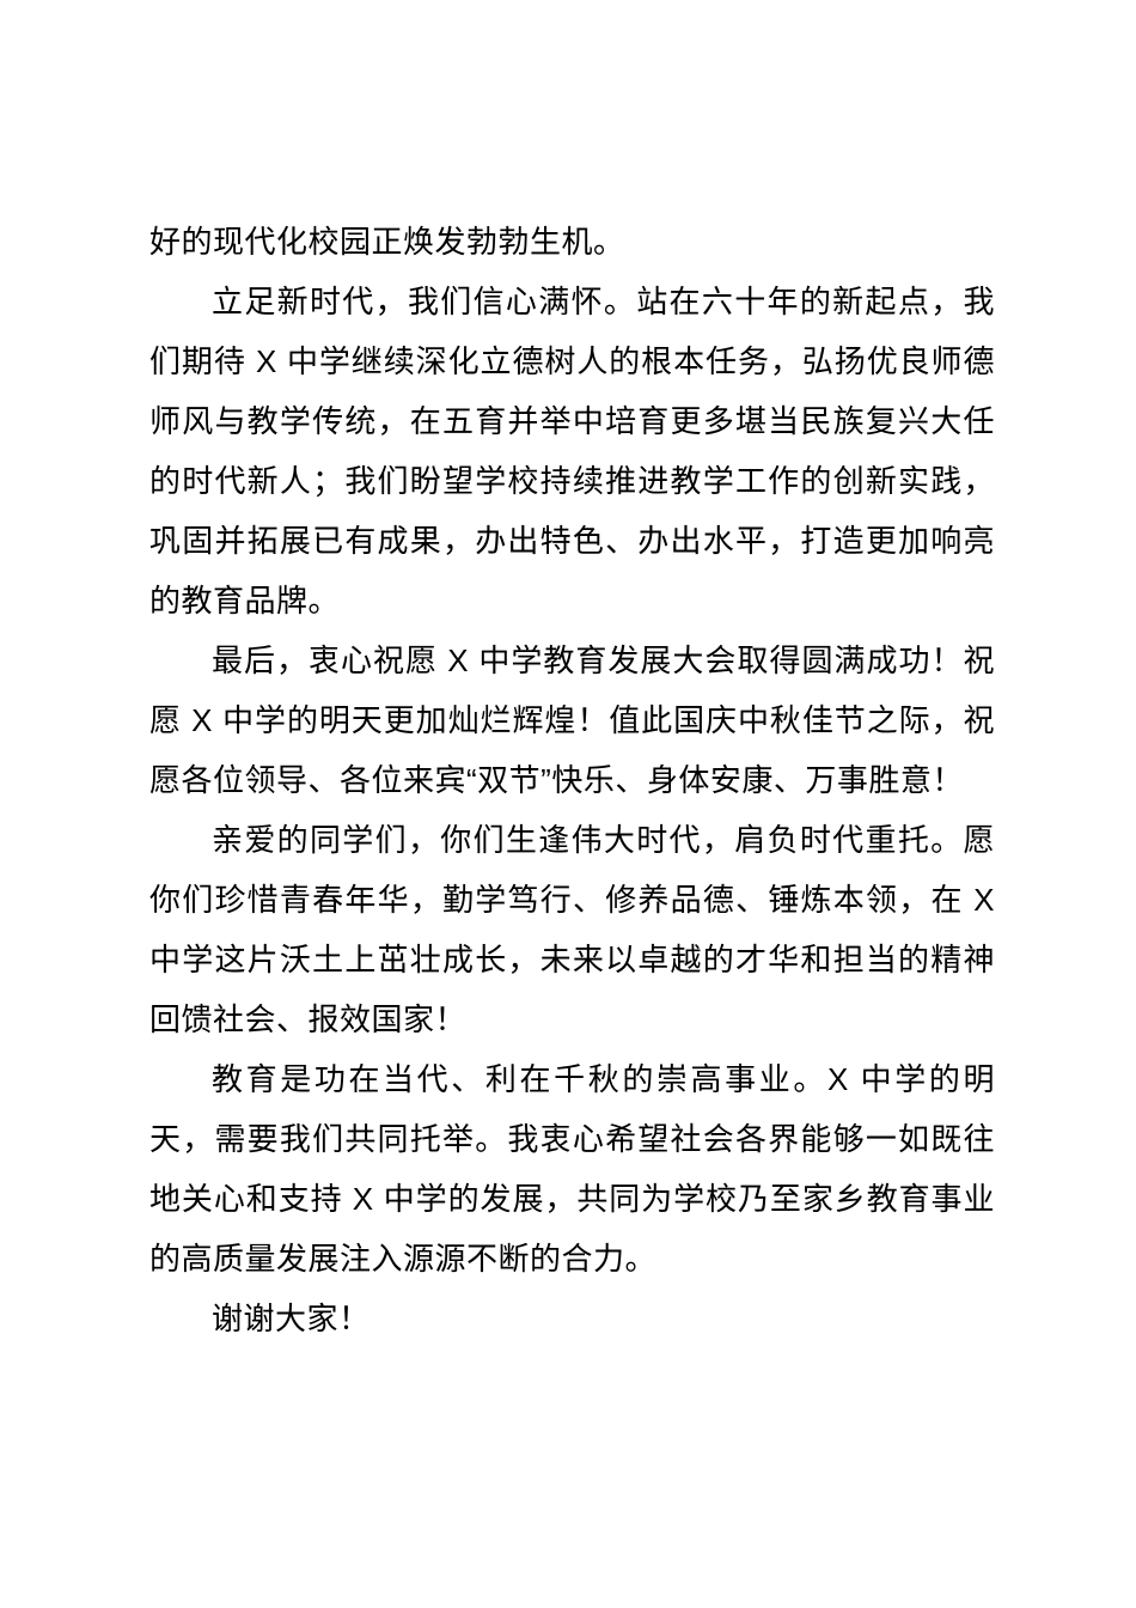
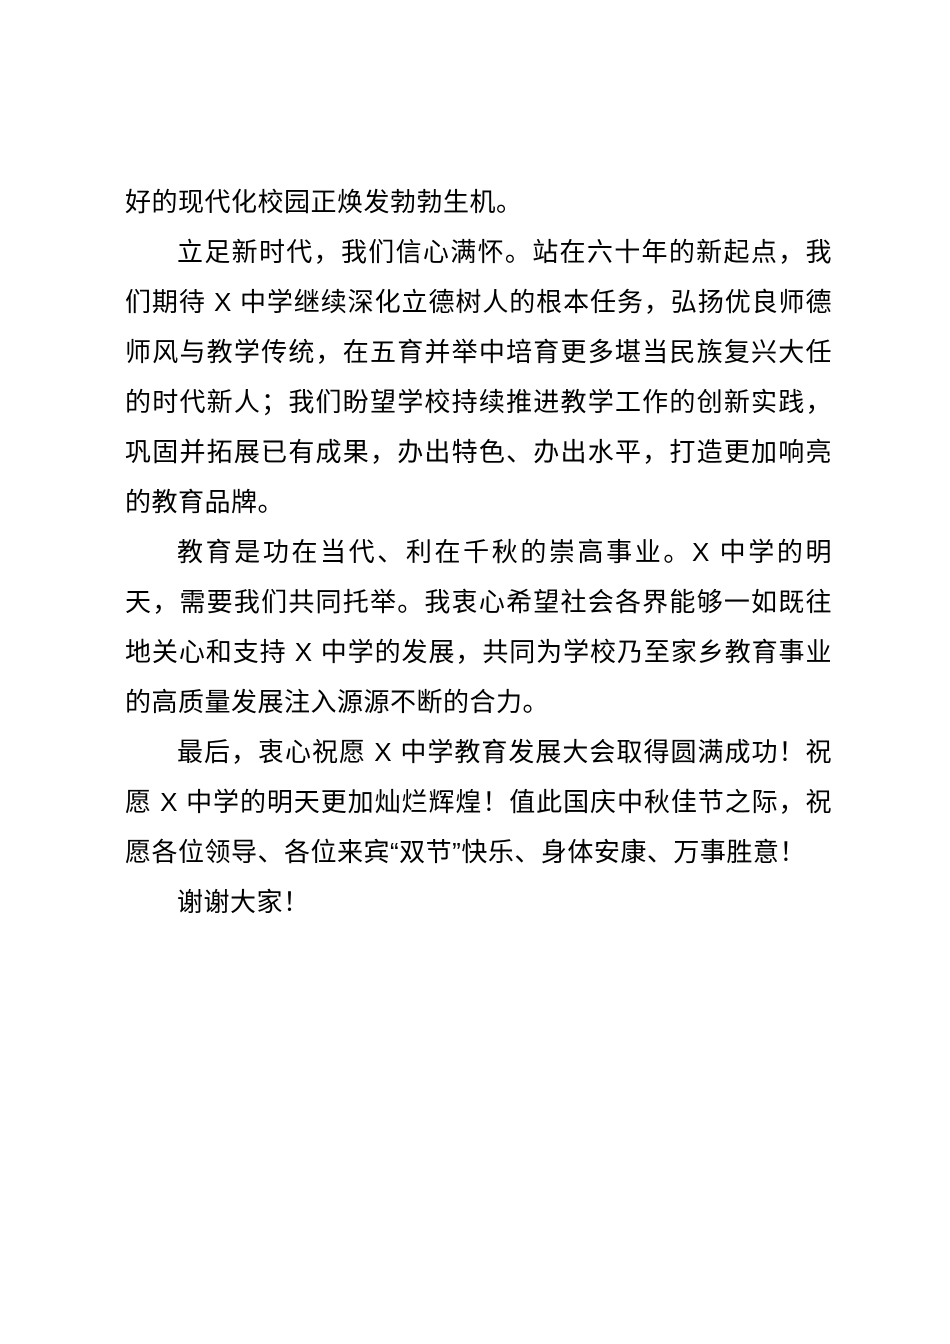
  好的现代化校园正焕发勃勃生机。
  立足新时代，我们信心满怀。站在六十年的新起点，我们期待 X 中学继续深化立德树人的根本任务，弘扬优良师德师风与教学传统，在五育并举中培育更多堪当民族复兴大任的时代新人；我们盼望学校持续推进教学工作的创新实践，巩固并拓展已有成果，办出特色、办出水平，打造更加响亮的教育品牌。
- 最后，衷心祝愿 X 中学教育发展大会取得圆满成功！祝愿 X 中学的明天更加灿烂辉煌！值此国庆中秋佳节之际，祝愿各位领导、各位来宾“双节”快乐、身体安康、万事胜意！
+ 教育是功在当代、利在千秋的崇高事业。X 中学的明天，需要我们共同托举。我衷心希望社会各界能够一如既往地关心和支持 X 中学的发展，共同为学校乃至家乡教育事业的高质量发展注入源源不断的合力。
- 亲爱的同学们，你们生逢伟大时代，肩负时代重托。愿你们珍惜青春年华，勤学笃行、修养品德、锤炼本领，在 X 中学这片沃土上茁壮成长，未来以卓越的才华和担当的精神回馈社会、报效国家！
- 教育是功在当代、利在千秋的崇高事业。X 中学的明天，需要我们共同托举。我衷心希望社会各界能够一如既往地关心和支持 X 中学的发展，共同为学校乃至家乡教育事业的高质量发展注入源源不断的合力。
+ 最后，衷心祝愿 X 中学教育发展大会取得圆满成功！祝愿 X 中学的明天更加灿烂辉煌！值此国庆中秋佳节之际，祝愿各位领导、各位来宾“双节”快乐、身体安康、万事胜意！
  谢谢大家！
